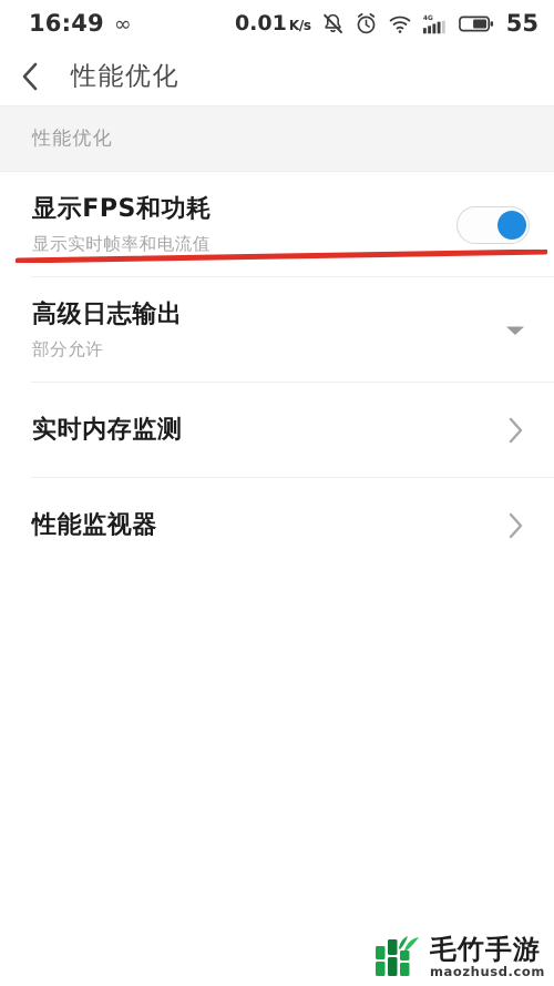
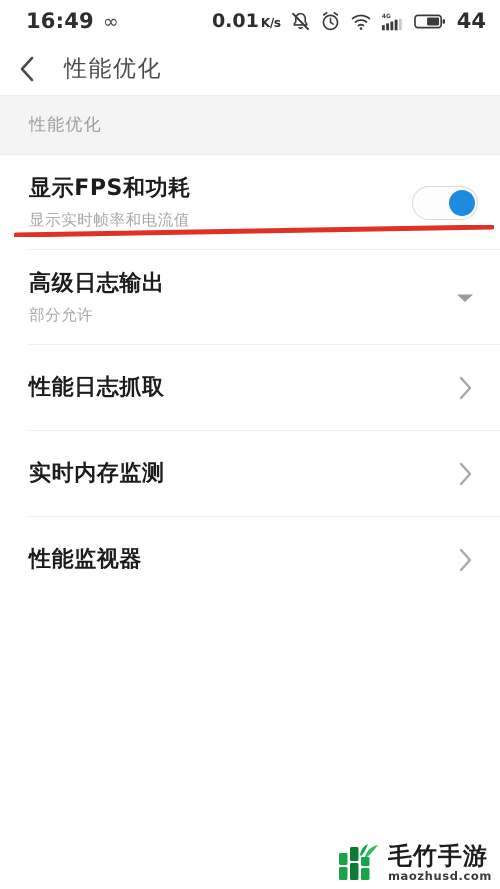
  16:49
  ∞
  0.01
  K/s
- 55
+ 44
  性能优化
  性能优化
  显示FPS和功耗
  显示实时帧率和电流值
  高级日志输出
  部分允许
+ 性能日志抓取
  实时内存监测
  性能监视器
  毛竹手游
  maozhusd.com
